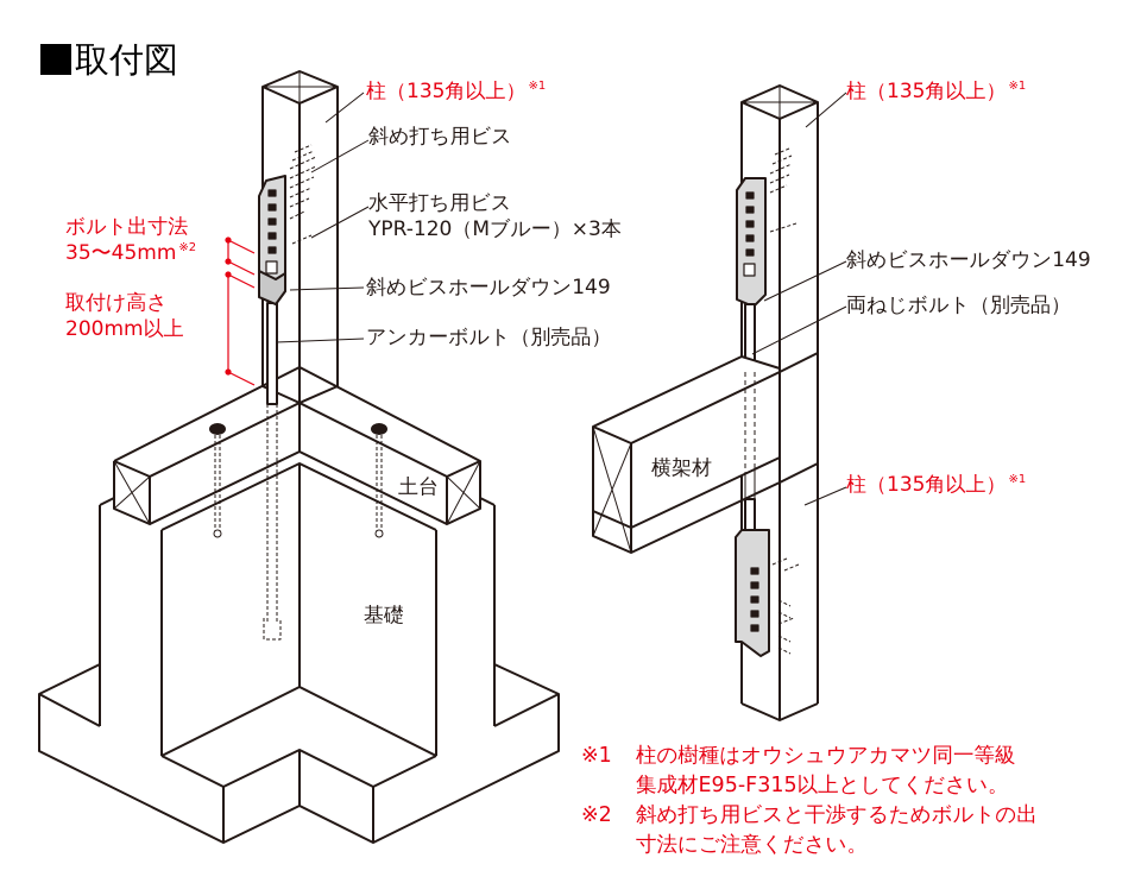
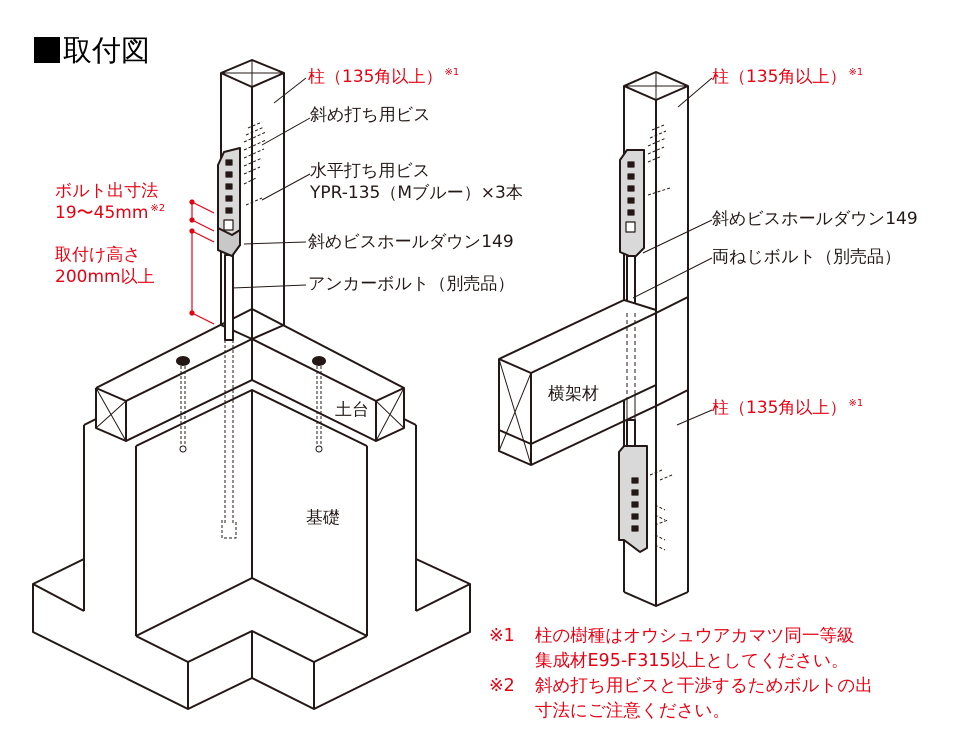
  取付図
  柱（135角以上） ※1
  斜め打ち用ビス
  水平打ち用ビス
- YPR-120（Mブルー）×3本
+ YPR-135（Mブルー）×3本
  斜めビスホールダウン149
  アンカーボルト（別売品）
  土台
  基礎
  ボルト出寸法
- 35〜45mm ※2
+ 19〜45mm ※2
  取付け高さ
  200mm以上
  柱（135角以上） ※1
  斜めビスホールダウン149
  両ねじボルト（別売品）
  横架材
  柱（135角以上） ※1
  ※1
  柱の樹種はオウシュウアカマツ同一等級
  集成材E95-F315以上としてください。
  ※2
  斜め打ち用ビスと干渉するためボルトの出
  寸法にご注意ください。
